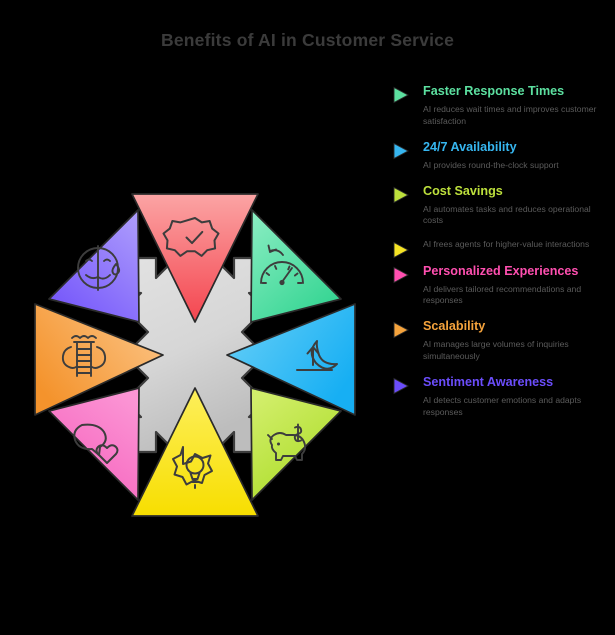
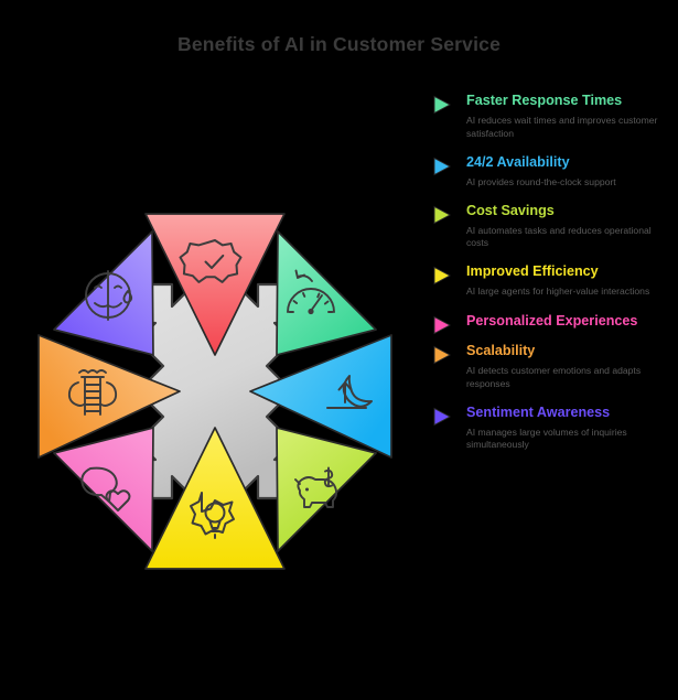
  Benefits of AI in Customer Service
  Faster Response Times
  AI reduces wait times and improves customer satisfaction
- 24/7 Availability
+ 24/2 Availability
  AI provides round-the-clock support
  Cost Savings
  AI automates tasks and reduces operational costs
+ Improved Efficiency
- AI frees agents for higher-value interactions
+ AI large agents for higher-value interactions
  Personalized Experiences
- AI delivers tailored recommendations and responses
  Scalability
- AI manages large volumes of inquiries simultaneously
+ AI detects customer emotions and adapts responses
  Sentiment Awareness
- AI detects customer emotions and adapts responses
+ AI manages large volumes of inquiries simultaneously
